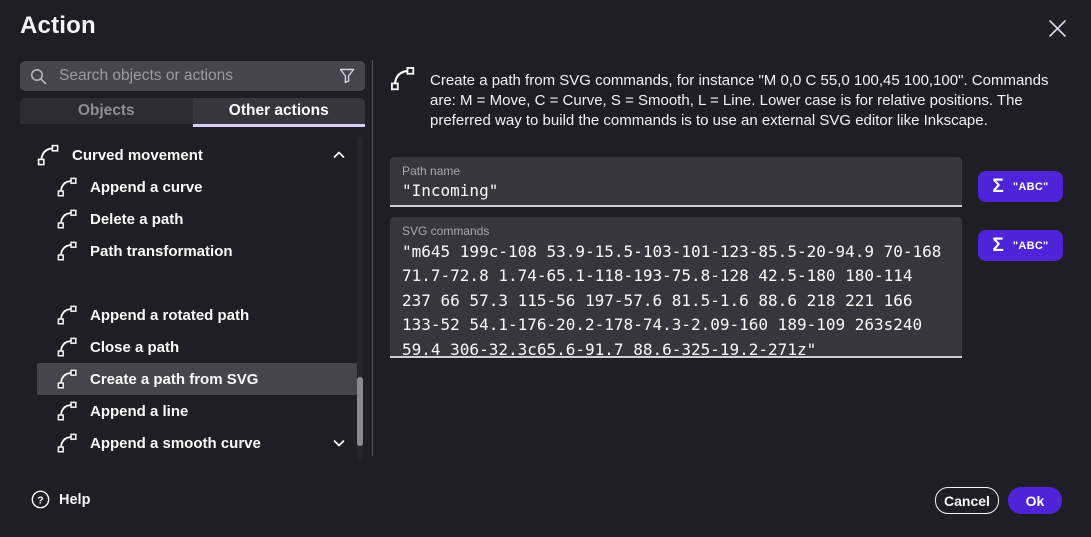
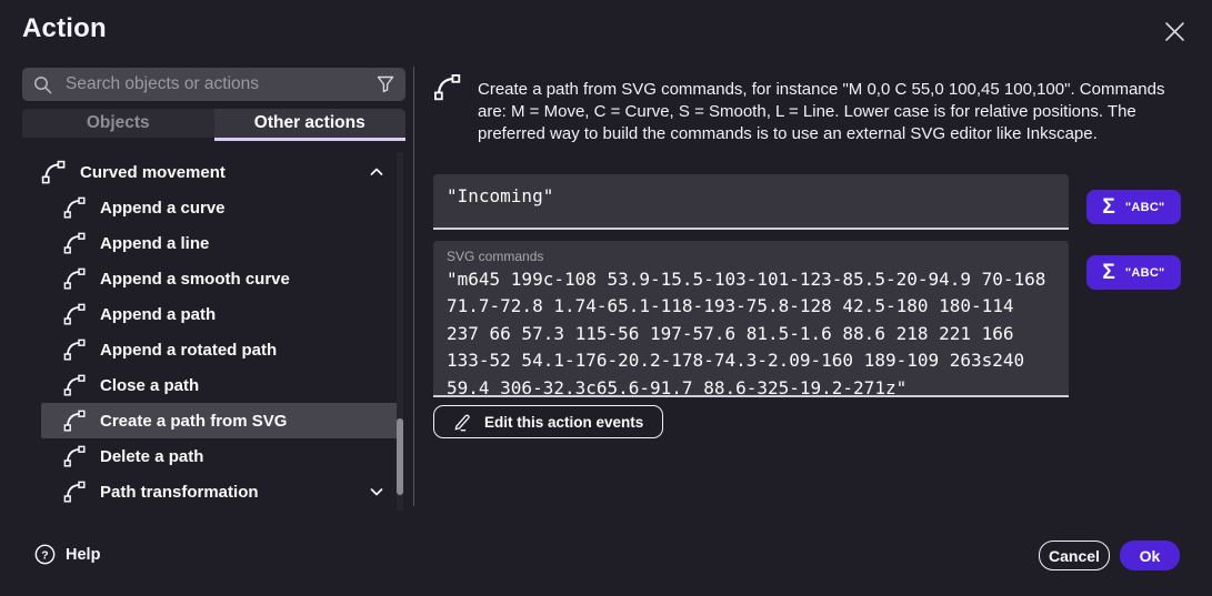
  Action
  Search objects or actions
  Objects
  Other actions
  Curved movement
  Append a curve
- Delete a path
+ Append a line
- Path transformation
+ Append a smooth curve
+ Append a path
  Append a rotated path
  Close a path
  Create a path from SVG
- Append a line
+ Delete a path
- Append a smooth curve
+ Path transformation
  Create a path from SVG commands, for instance "M 0,0 C 55,0 100,45 100,100". Commands are: M = Move, C = Curve, S = Smooth, L = Line. Lower case is for relative positions. The preferred way to build the commands is to use an external SVG editor like Inkscape.
- Path name
  "Incoming"
  Σ
  "ABC"
  SVG commands
  "m645 199c-108 53.9-15.5-103-101-123-85.5-20-94.9 70-168
  71.7-72.8 1.74-65.1-118-193-75.8-128 42.5-180 180-114
  237 66 57.3 115-56 197-57.6 81.5-1.6 88.6 218 221 166
  133-52 54.1-176-20.2-178-74.3-2.09-160 189-109 263s240
  59.4 306-32.3c65.6-91.7 88.6-325-19.2-271z"
  Σ
  "ABC"
+ Edit this action events
  ?
  Help
  Cancel
  Ok
